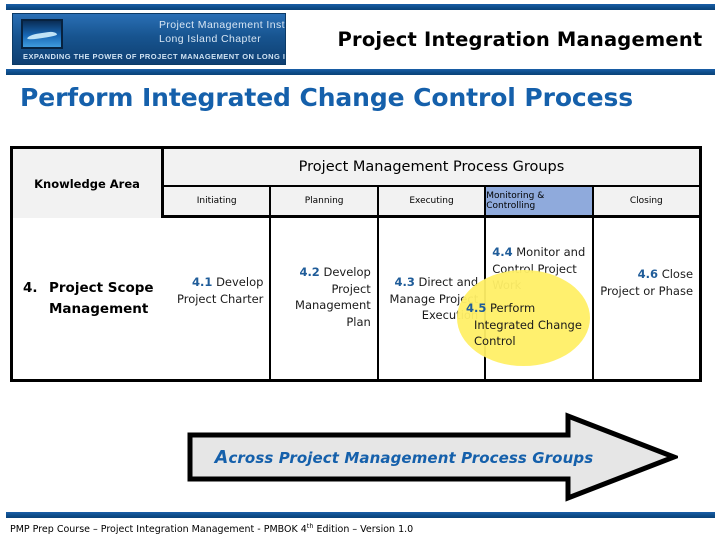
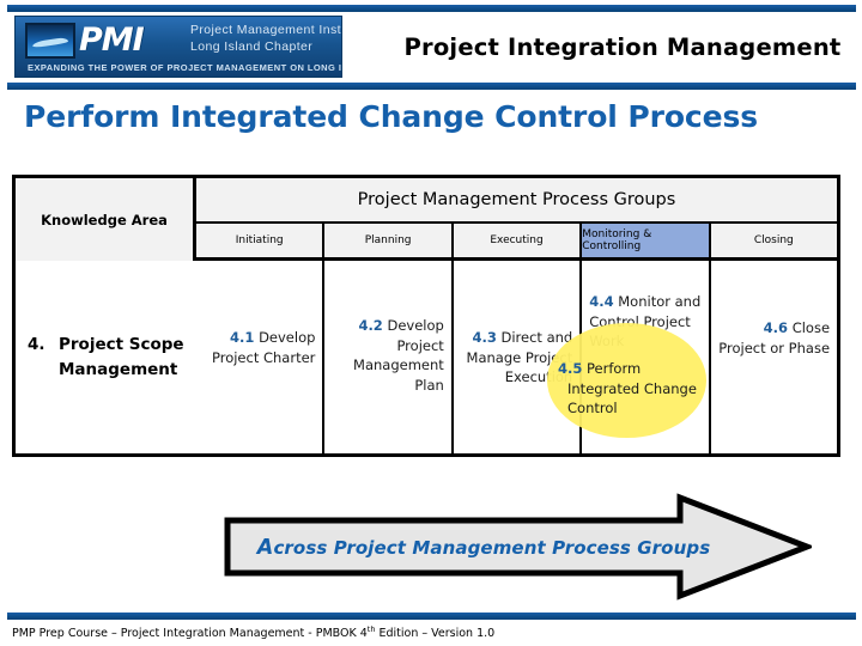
+ PMI
  Project Management Inst
  Long Island Chapter
  EXPANDING THE POWER OF PROJECT MANAGEMENT ON LONG I
  Project Integration Management
  Perform Integrated Change Control Process
  Knowledge Area
  Project Management Process Groups
  Initiating
  Planning
  Executing
  Monitoring & Controlling
  Closing
  4.
  Project Scope Management
  4.1 Develop Project Charter
  4.2 Develop Project Management Plan
  4.3 Direct and Manage Proj Execu
  4.4 Monitor and Control Project
  4.6 Close Project or Phase
  4.5 Perform Integrated Change Control
  Across Project Management Process Groups
  PMP Prep Course – Project Integration Management - PMBOK 4th Edition – Version 1.0
